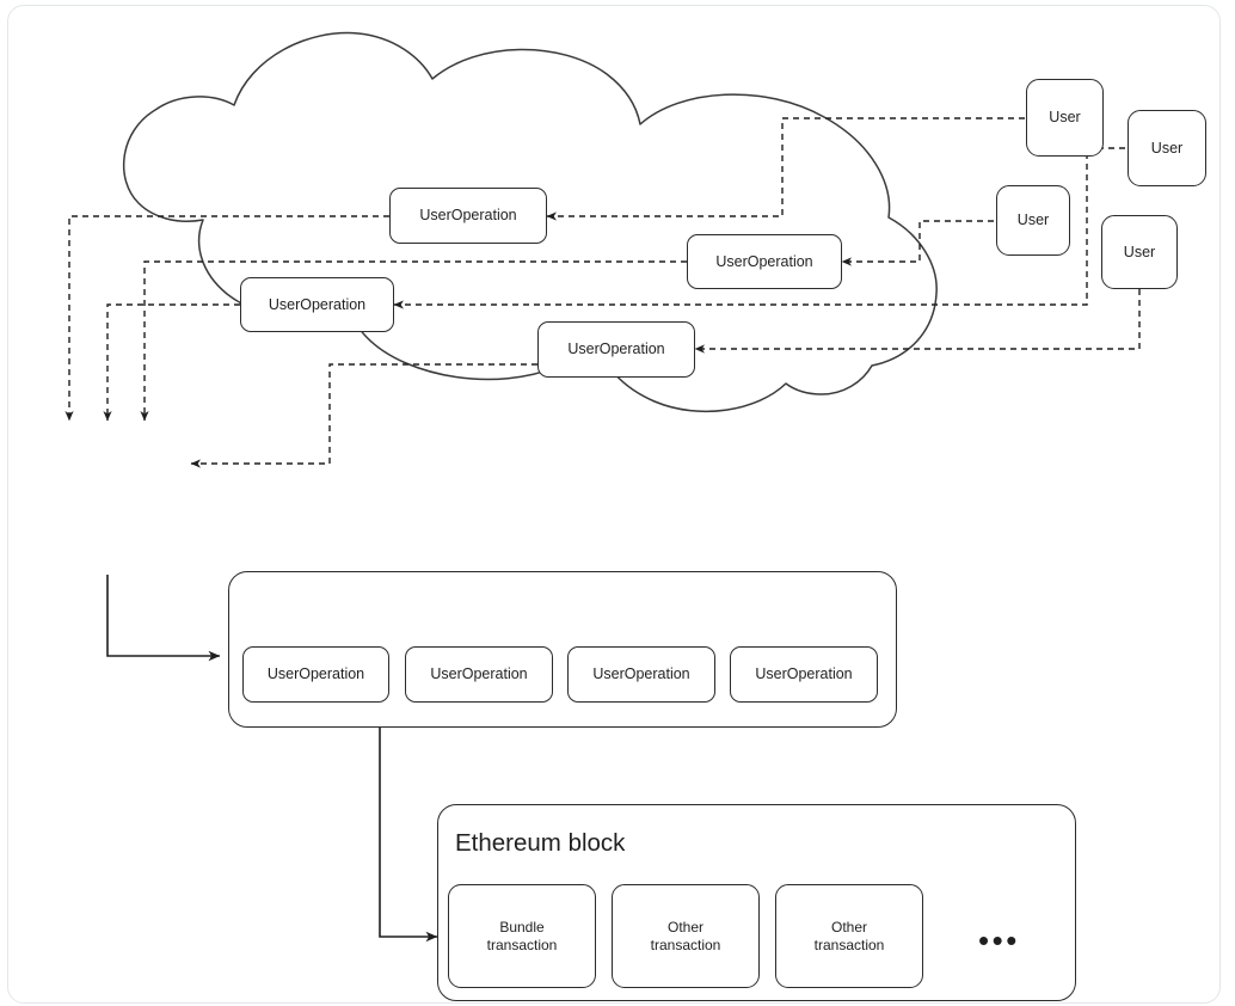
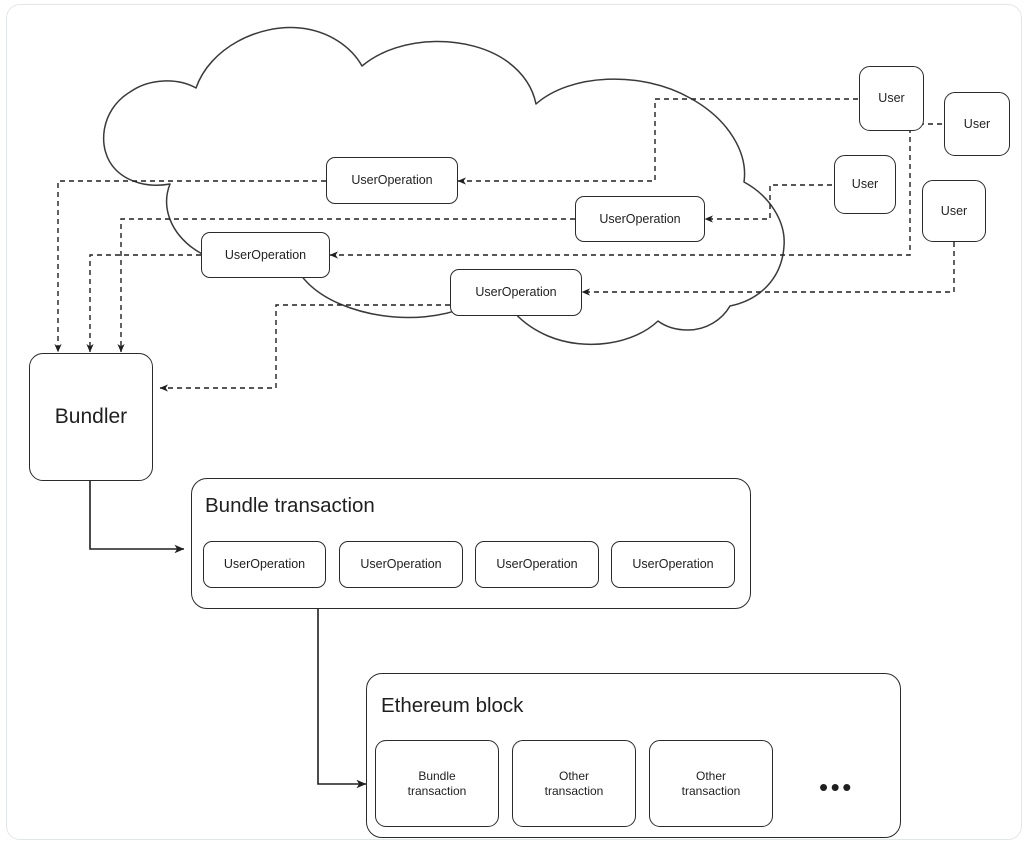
  UserOperation
  UserOperation
  UserOperation
  UserOperation
  User
  User
  User
  User
+ Bundler
+ Bundle transaction
  UserOperation
  UserOperation
  UserOperation
  UserOperation
  Ethereum block
  Bundle
  transaction
  Other
  transaction
  Other
  transaction
  •••
